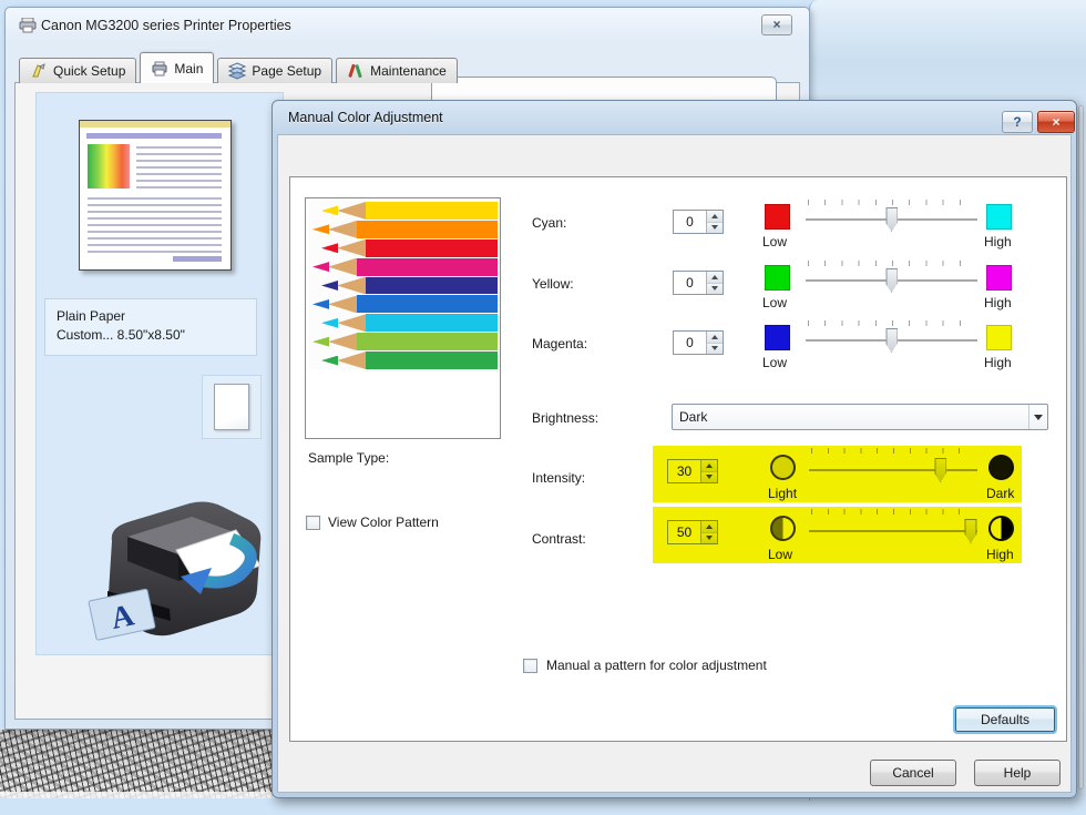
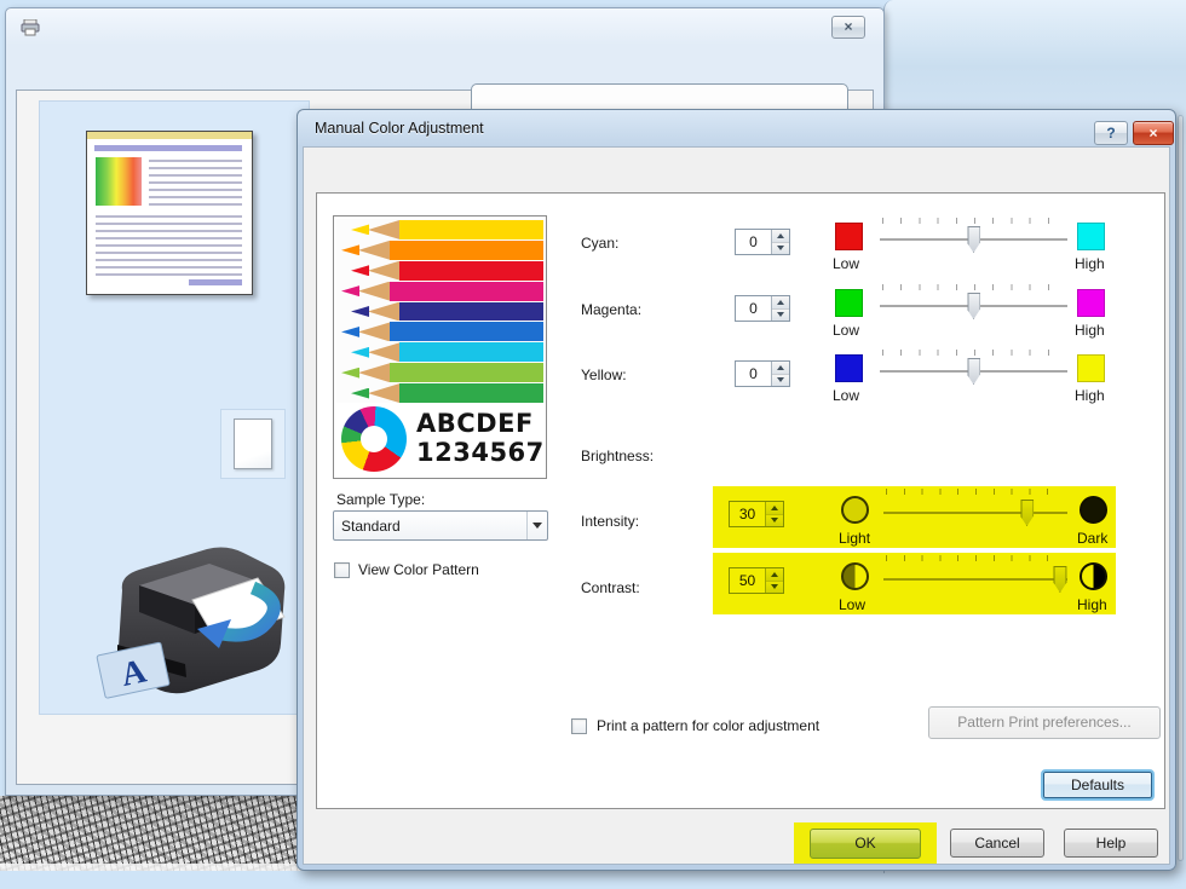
- Canon MG3200 series Printer Properties
  ×
- Quick Setup
- Main
- Page Setup
- Maintenance
- Plain Paper
- Custom... 8.50"x8.50"
  Manual Color Adjustment
  ?
  ×
+ ABCDEF
+ 1234567
  Sample Type:
+ Standard
  View Color Pattern
  Cyan:
  0
  Low
  High
- Yellow:
+ Magenta:
  0
  Low
  High
- Magenta:
+ Yellow:
  0
  Low
  High
  Brightness:
- Dark
  Intensity:
  Contrast:
- Manual a pattern for color adjustment
+ Print a pattern for color adjustment
+ Pattern Print preferences...
  Defaults
+ OK
  Cancel
  Help
